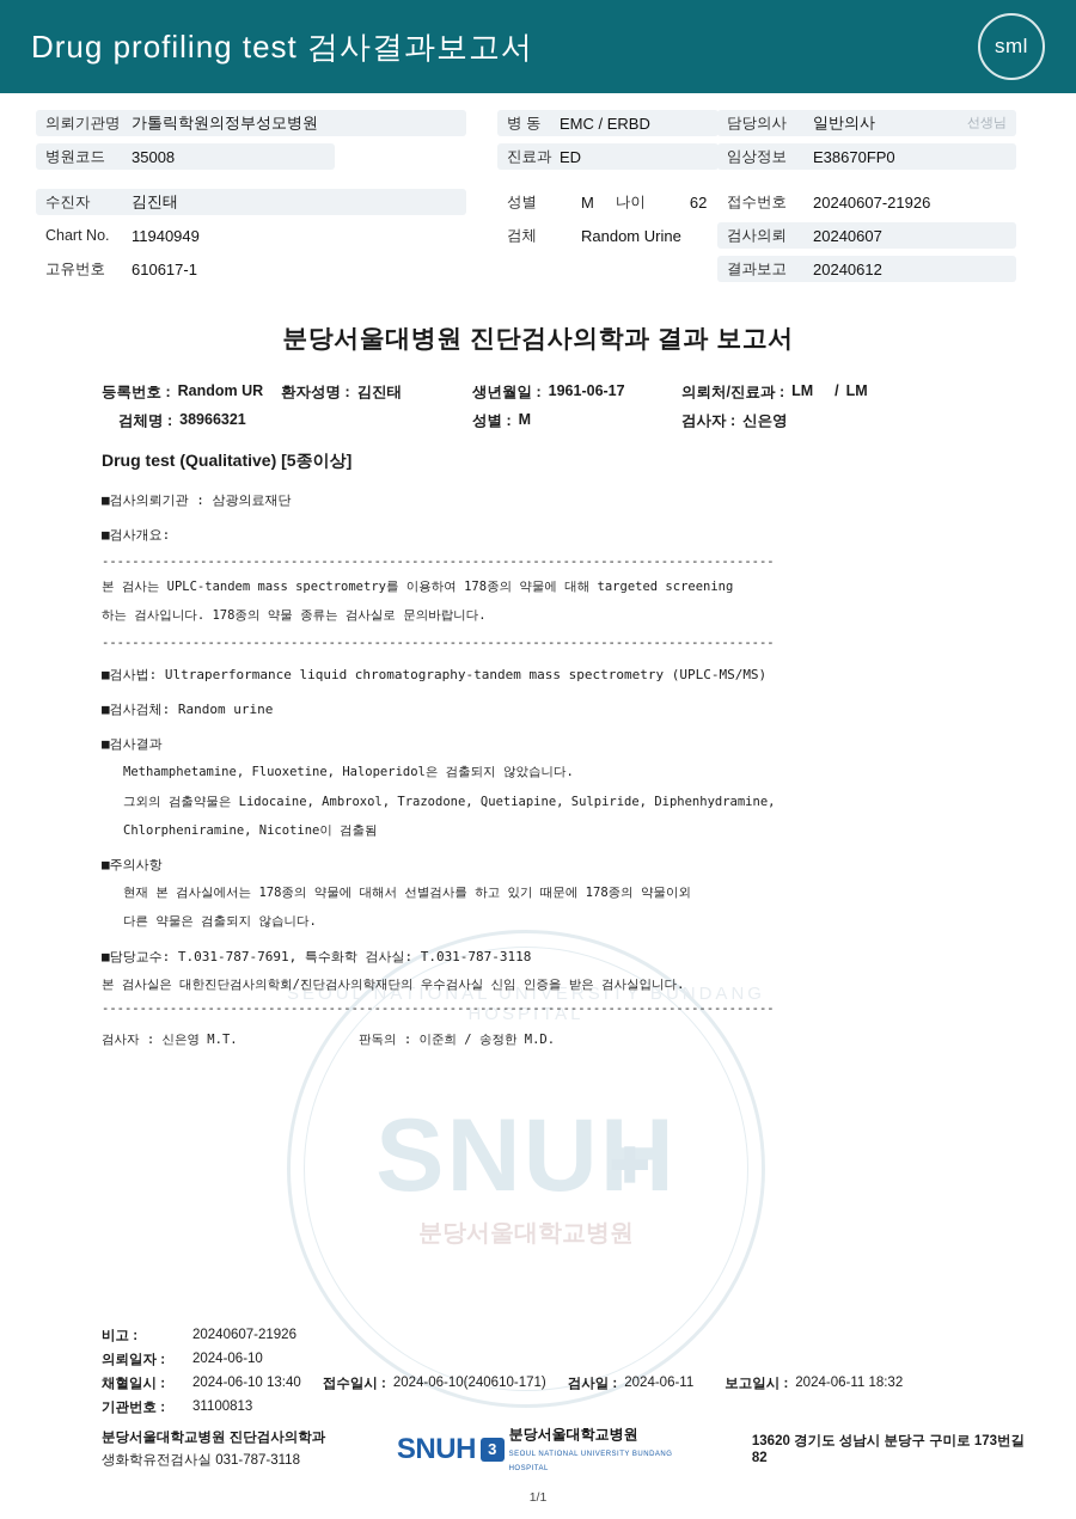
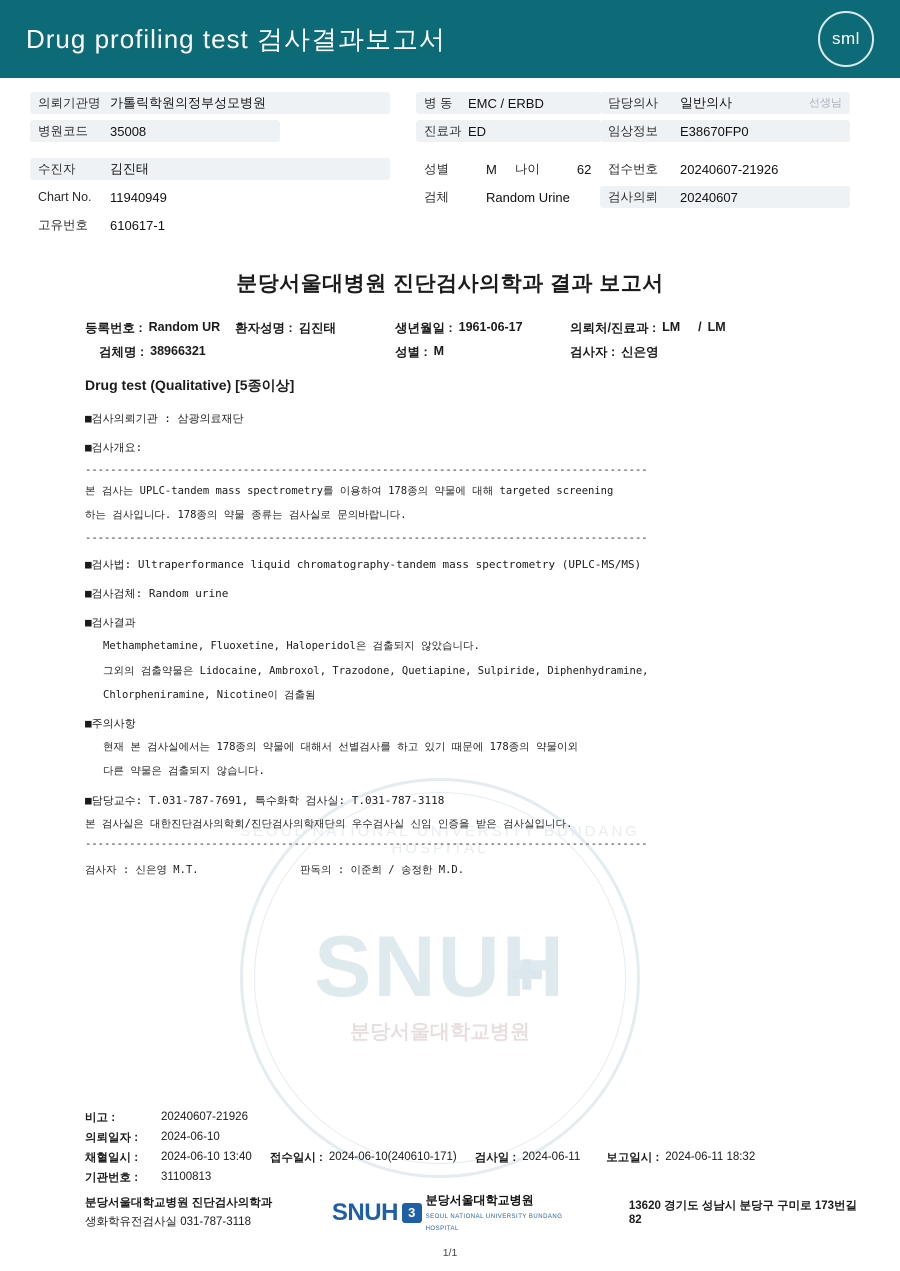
  Drug profiling test 검사결과보고서
  sml
  의뢰기관명
  가톨릭학원의정부성모병원
  병원코드
  35008
  수진자
  김진태
  Chart No.
  11940949
  고유번호
  610617-1
  병 동
  EMC / ERBD
  진료과
  ED
  성별
  M
  나이
  62
  검체
  Random Urine
  담당의사
  일반의사
  선생님
  임상정보
  E38670FP0
  접수번호
  20240607-21926
  검사의뢰
  20240607
- 결과보고
- 20240612
  SEOUL NATIONAL UNIVERSITY BUNDANG HOSPITAL
  SNUH
  ✚
  분당서울대학교병원
  분당서울대병원 진단검사의학과 결과 보고서
  등록번호 :
  Random UR
  환자성명 :
  김진태
  생년월일 :
  1961-06-17
  의뢰처/진료과 :
  LM
  /
  LM
  검체명 :
  38966321
  성별 :
  M
  검사자 :
  신은영
  Drug test (Qualitative) [5종이상]
  ■검사의뢰기관 : 삼광의료재단
  ■검사개요:
  -----------------------------------------------------------------------------------------
  본 검사는 UPLC-tandem mass spectrometry를 이용하여 178종의 약물에 대해 targeted screening
  하는 검사입니다. 178종의 약물 종류는 검사실로 문의바랍니다.
  -----------------------------------------------------------------------------------------
  ■검사법: Ultraperformance liquid chromatography-tandem mass spectrometry (UPLC-MS/MS)
  ■검사검체: Random urine
  ■검사결과
  Methamphetamine, Fluoxetine, Haloperidol은 검출되지 않았습니다.
  그외의 검출약물은 Lidocaine, Ambroxol, Trazodone, Quetiapine, Sulpiride, Diphenhydramine,
  Chlorpheniramine, Nicotine이 검출됨
  ■주의사항
  현재 본 검사실에서는 178종의 약물에 대해서 선별검사를 하고 있기 때문에 178종의 약물이외
  다른 약물은 검출되지 않습니다.
  ■담당교수: T.031-787-7691, 특수화학 검사실: T.031-787-3118
  본 검사실은 대한진단검사의학회/진단검사의학재단의 우수검사실 신임 인증을 받은 검사실입니다.
  -----------------------------------------------------------------------------------------
  검사자 : 신은영 M.T.
  판독의 : 이준희 / 송정한 M.D.
  비고 :
  20240607-21926
  의뢰일자 :
  2024-06-10
  채혈일시 :
  2024-06-10 13:40
  접수일시 :
  2024-06-10(240610-171)
  검사일 :
  2024-06-11
  보고일시 :
  2024-06-11 18:32
  기관번호 :
  31100813
  분당서울대학교병원 진단검사의학과
  생화학유전검사실 031-787-3118
  SNUH
  3
  분당서울대학교병원
  13620 경기도 성남시 분당구 구미로 173번길 82
  1/1
